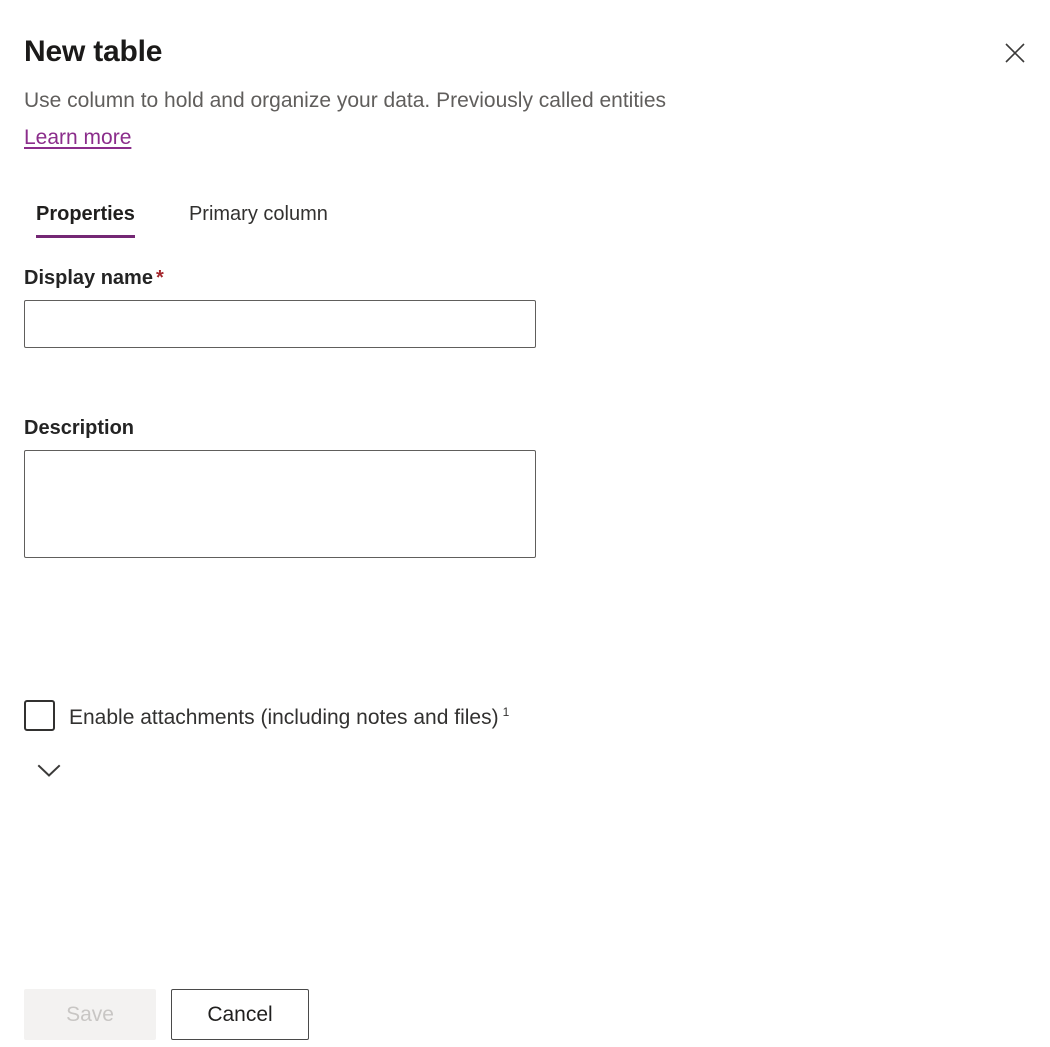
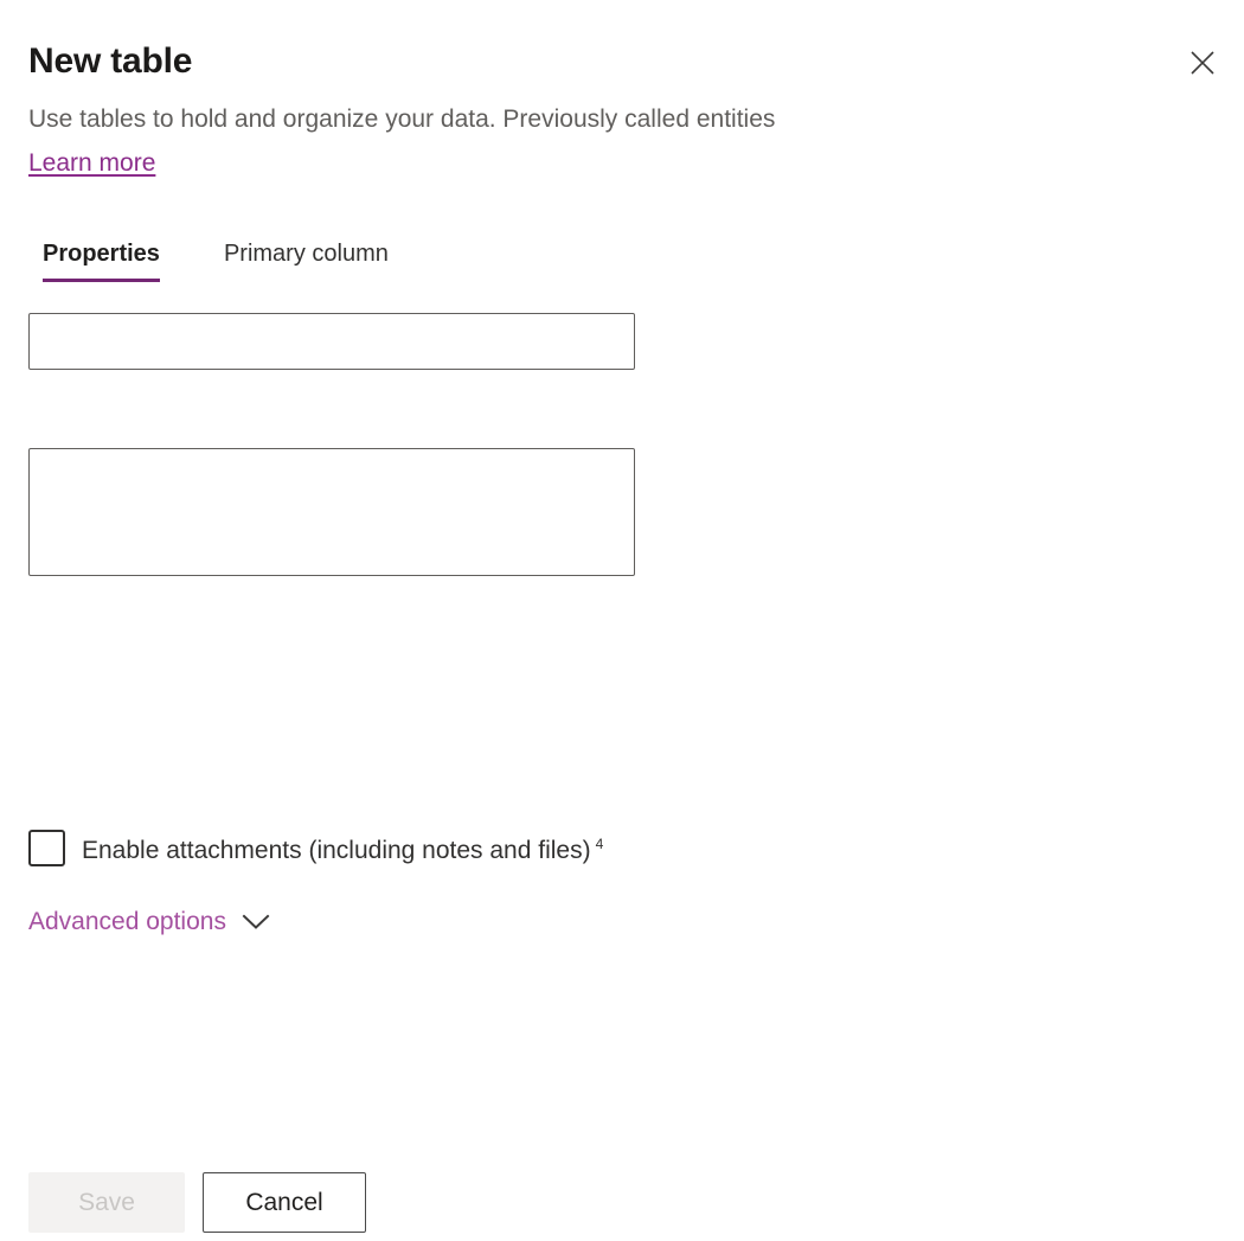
  New table
- Use column to hold and organize your data. Previously called entities
+ Use tables to hold and organize your data. Previously called entities
  Learn more
  Properties
  Primary column
- Display name *
- Description
- Enable attachments (including notes and files) 1
+ Enable attachments (including notes and files) 4
+ Advanced options
  Save
  Cancel
